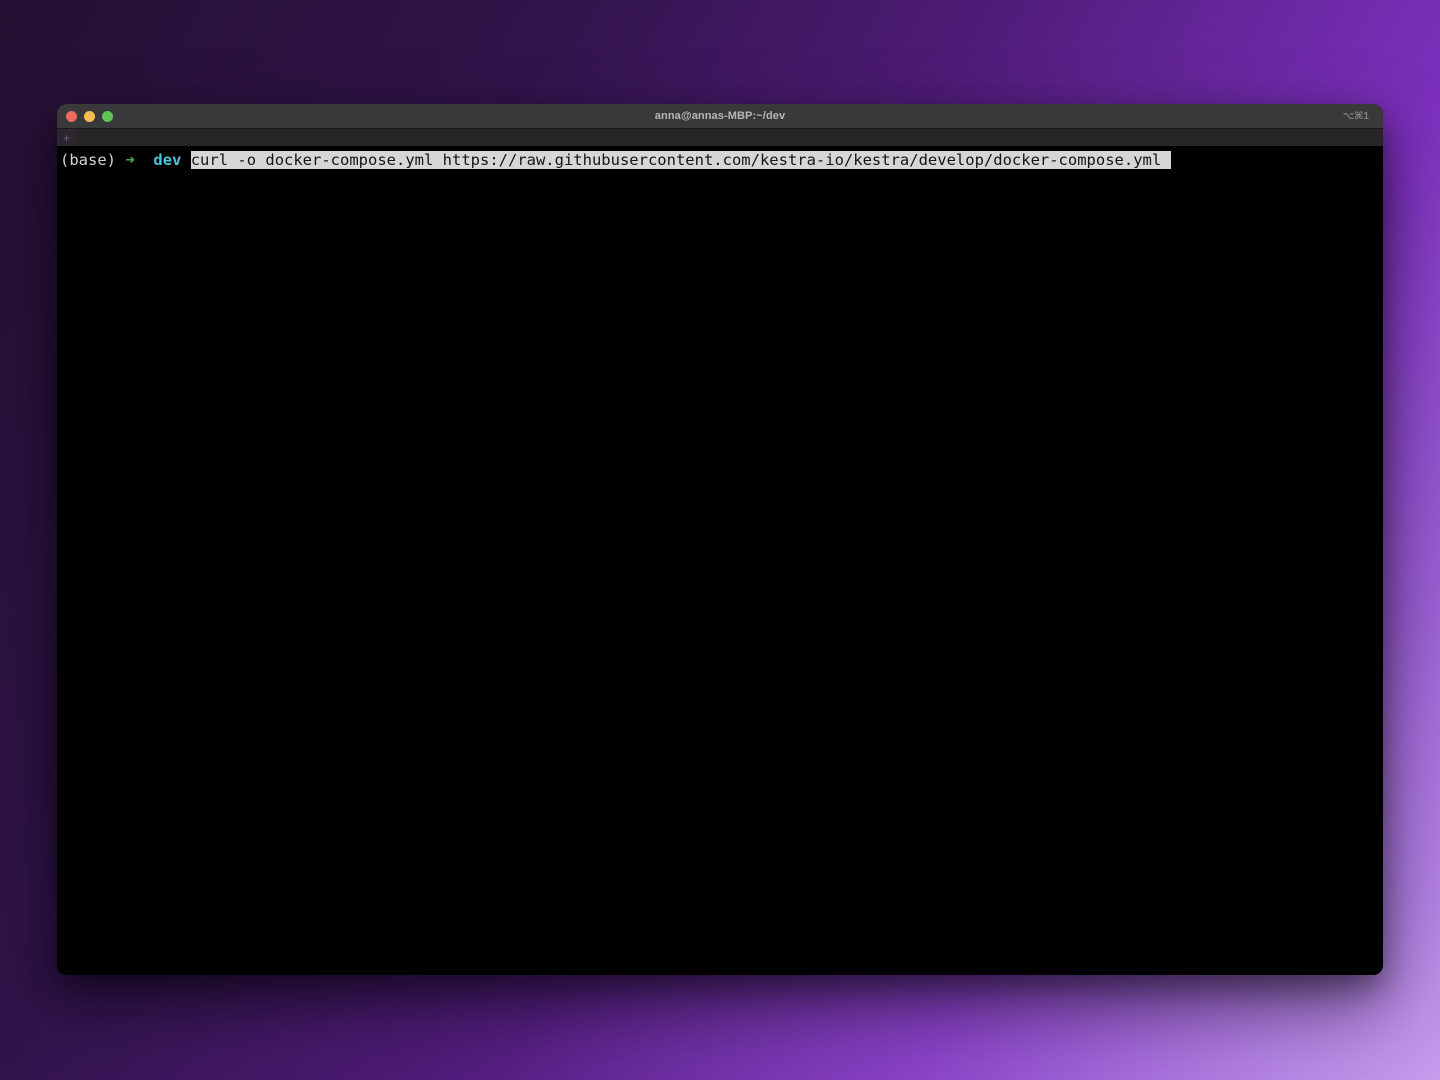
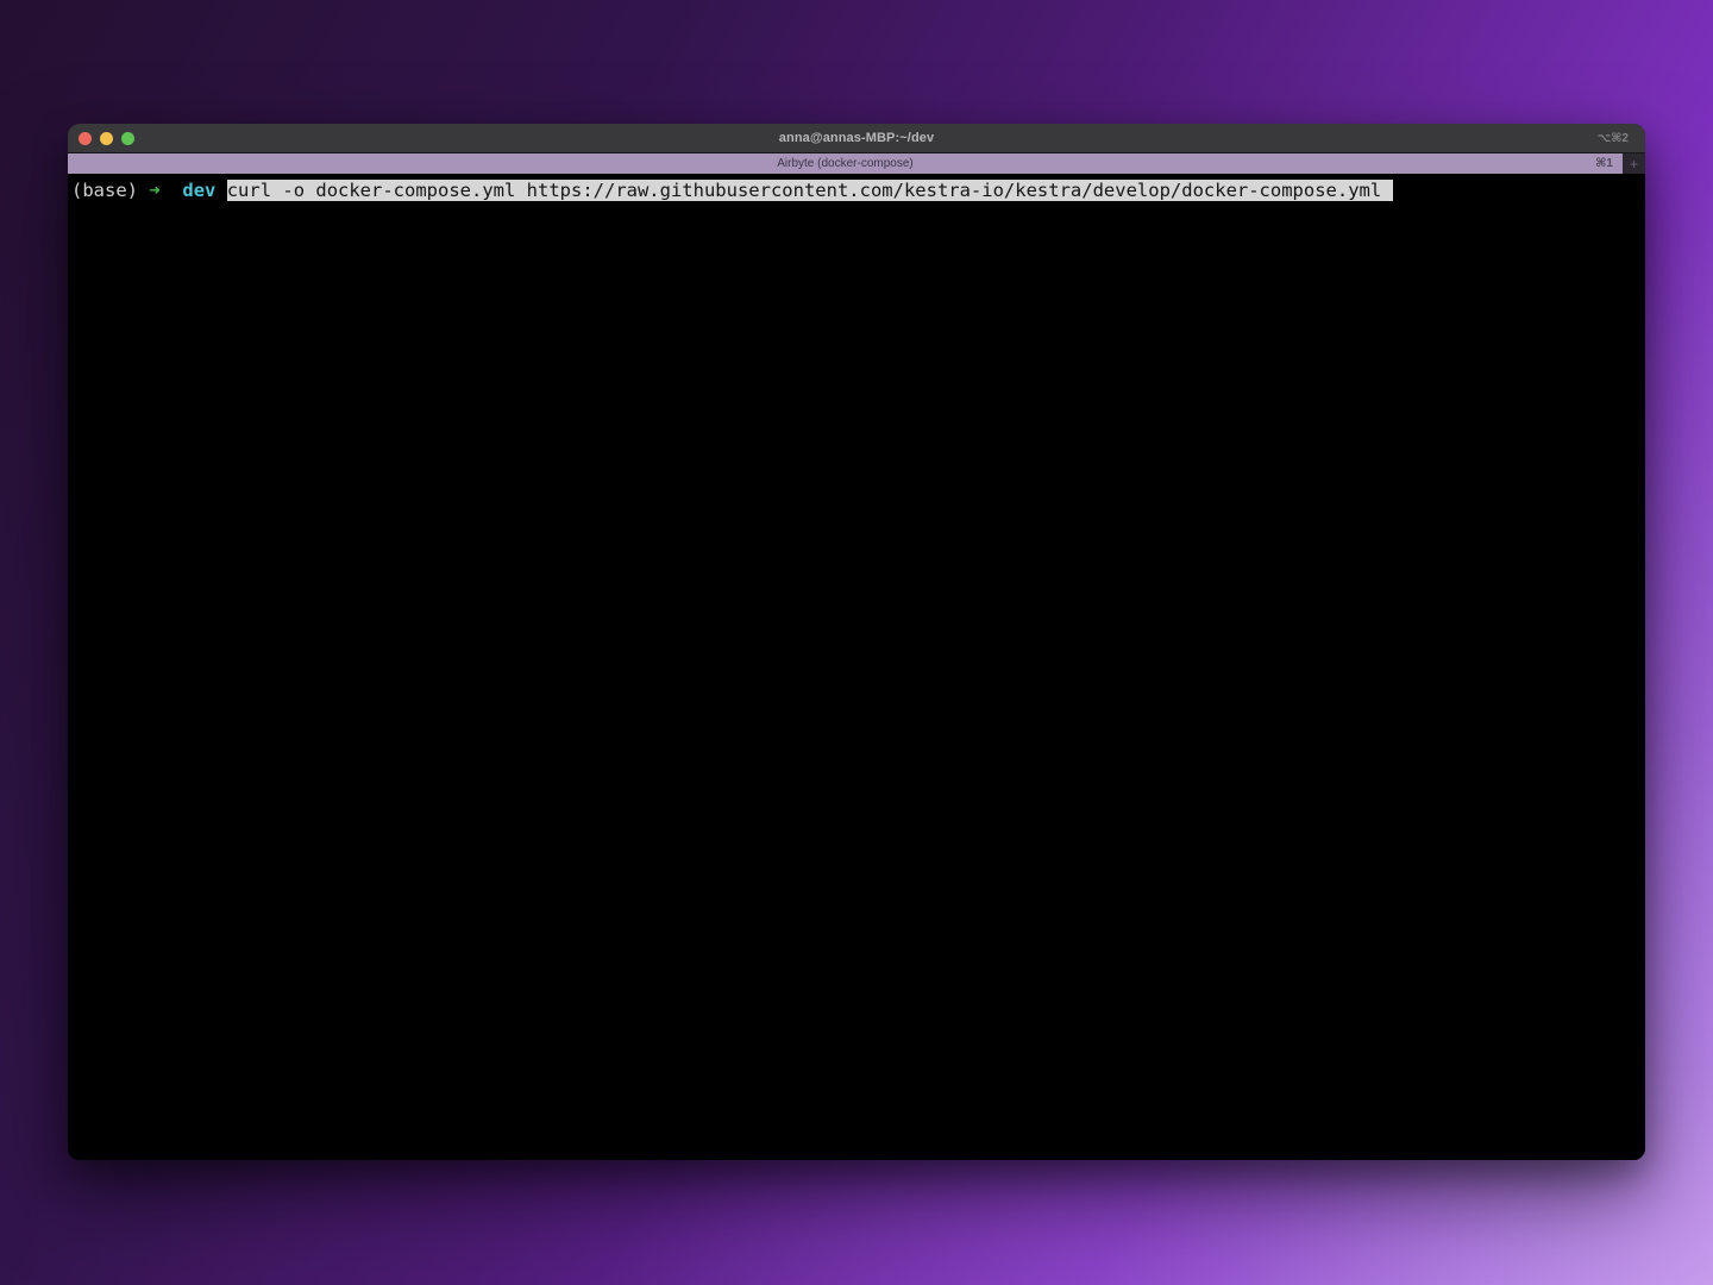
  anna@annas-MBP:~/dev
- ⌥⌘1
+ ⌥⌘2
+ Airbyte (docker-compose)
+ ⌘1
  +
  (base) ➜ dev curl -o docker-compose.yml https://raw.githubusercontent.com/kestra-io/kestra/develop/docker-compose.yml
